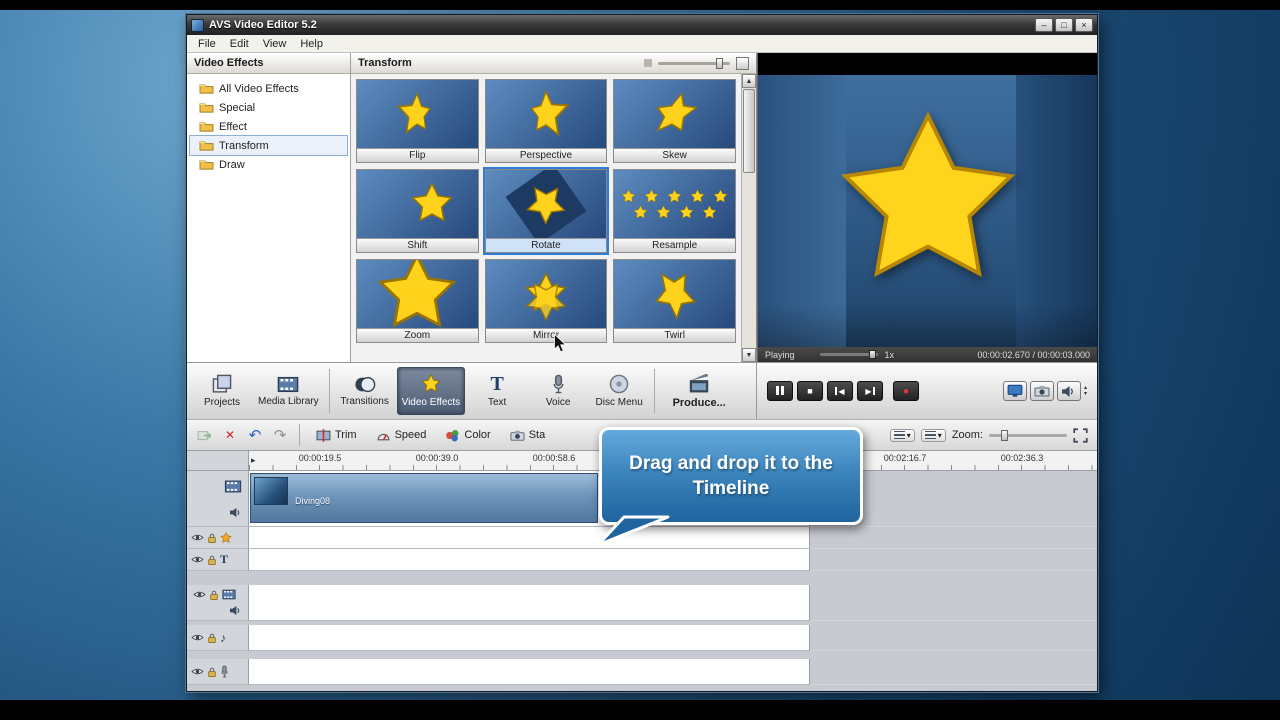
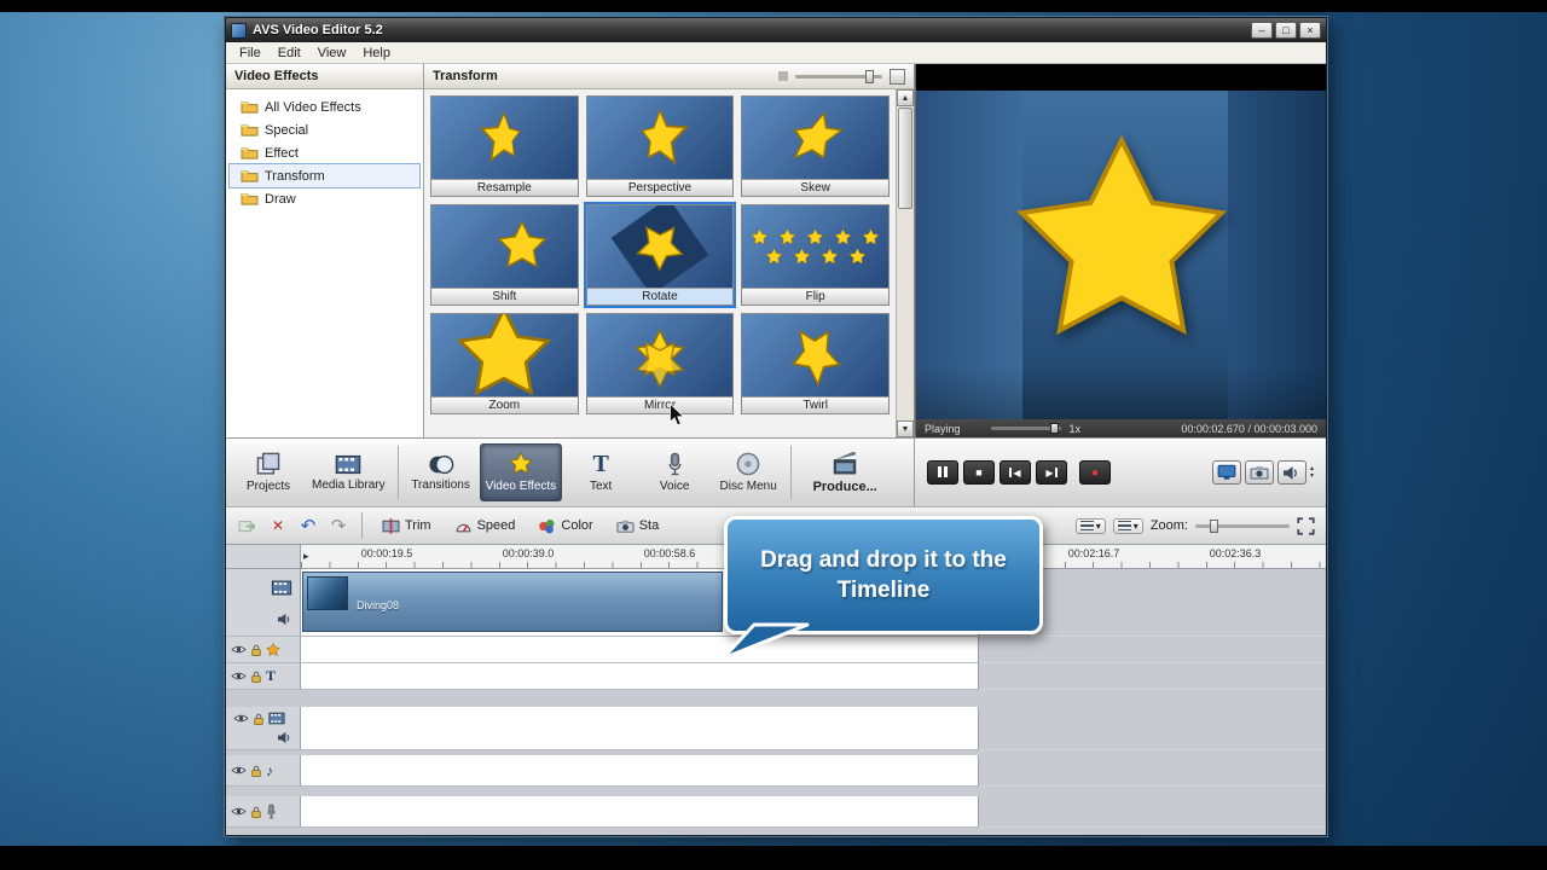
  AVS Video Editor 5.2
  –
  □
  ×
  File
  Edit
  View
  Help
  Video Effects
  All Video Effects
  Special
  Effect
  Transform
  Draw
  Transform
- Flip
+ Resample
  Perspective
  Skew
  Shift
  Rotate
- Resample
+ Flip
  Zoom
  Mirror
  Twirl
  Playing
  1x
  00:00:02.670 / 00:00:03.000
  Projects
  Media Library
  Transitions
  Video Effects
  T
  Text
  Voice
  Disc Menu
  Produce...
  ■
  ◀
  ▶
  ●
  ✕
  ↶
  ↷
  Trim
  Speed
  Color
  Sta
  ▾
  ▾
  Zoom:
  ▸
  00:00:19.5
  00:00:39.0
  00:00:58.6
  00:02:16.7
  00:02:36.3
  Diving08
  T
  ♪
  Drag and drop it to the Timeline
